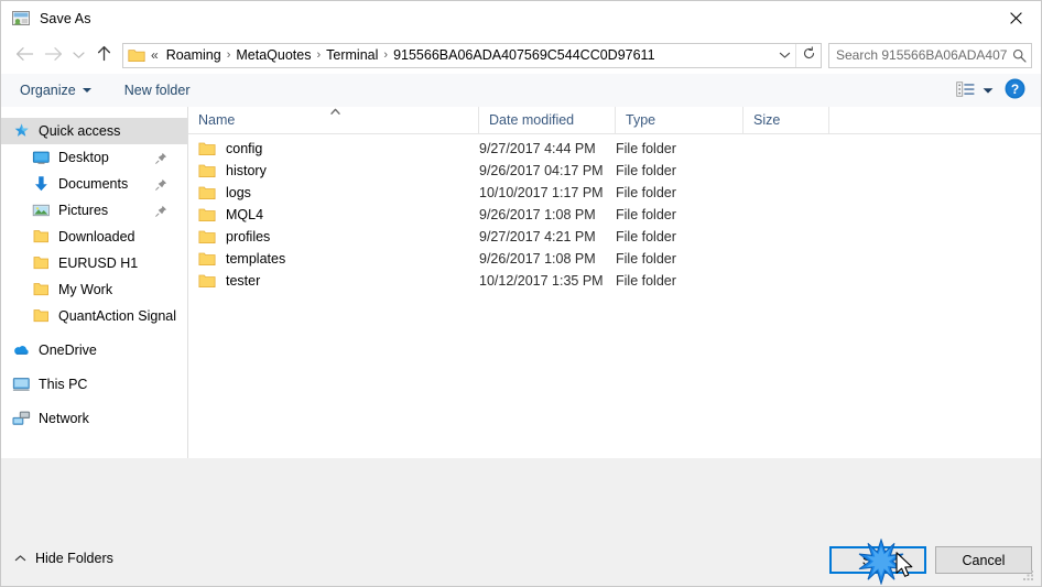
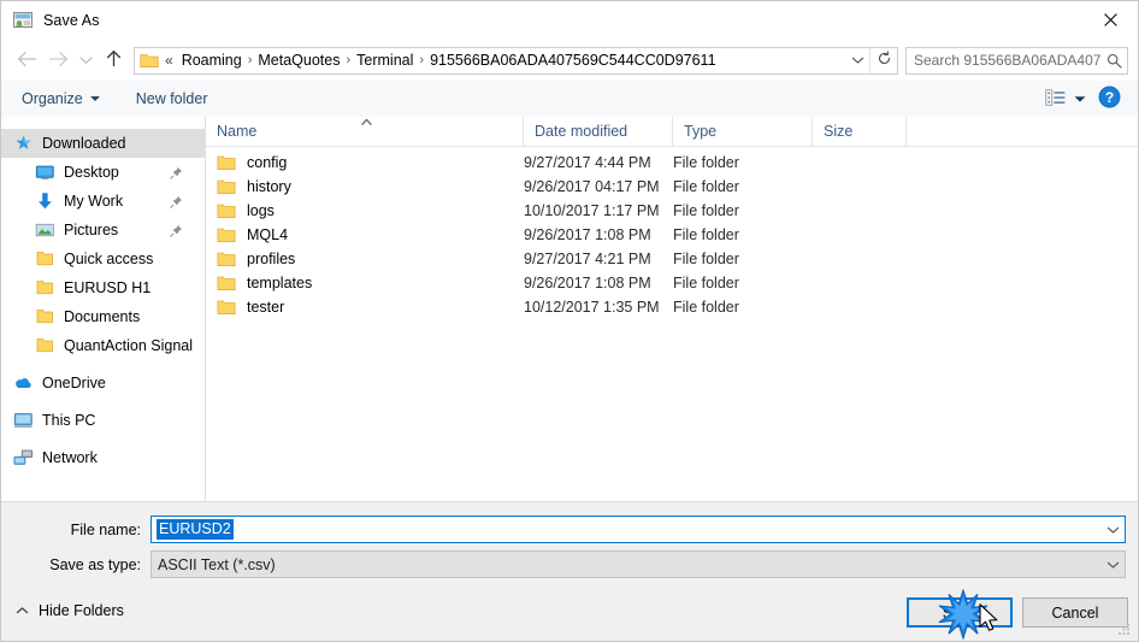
  Save As
  «
  Roaming
  ›
  MetaQuotes
  ›
  Terminal
  ›
  915566BA06ADA407569C544CC0D97611
  Search 915566BA06ADA407
  Organize
  New folder
  ?
- Quick access
+ Downloaded
  Desktop
- Documents
+ My Work
  Pictures
- Downloaded
+ Quick access
  EURUSD H1
- My Work
+ Documents
  QuantAction Signal
  OneDrive
  This PC
  Network
  Name
  Date modified
  Type
  Size
  config
  9/27/2017 4:44 PM
  File folder
  history
  9/26/2017 04:17 PM
  File folder
  logs
  10/10/2017 1:17 PM
  File folder
  MQL4
  9/26/2017 1:08 PM
  File folder
  profiles
  9/27/2017 4:21 PM
  File folder
  templates
  9/26/2017 1:08 PM
  File folder
  tester
  10/12/2017 1:35 PM
  File folder
+ File name:
+ EURUSD2
+ Save as type:
+ ASCII Text (*.csv)
  Hide Folders
  Cancel
